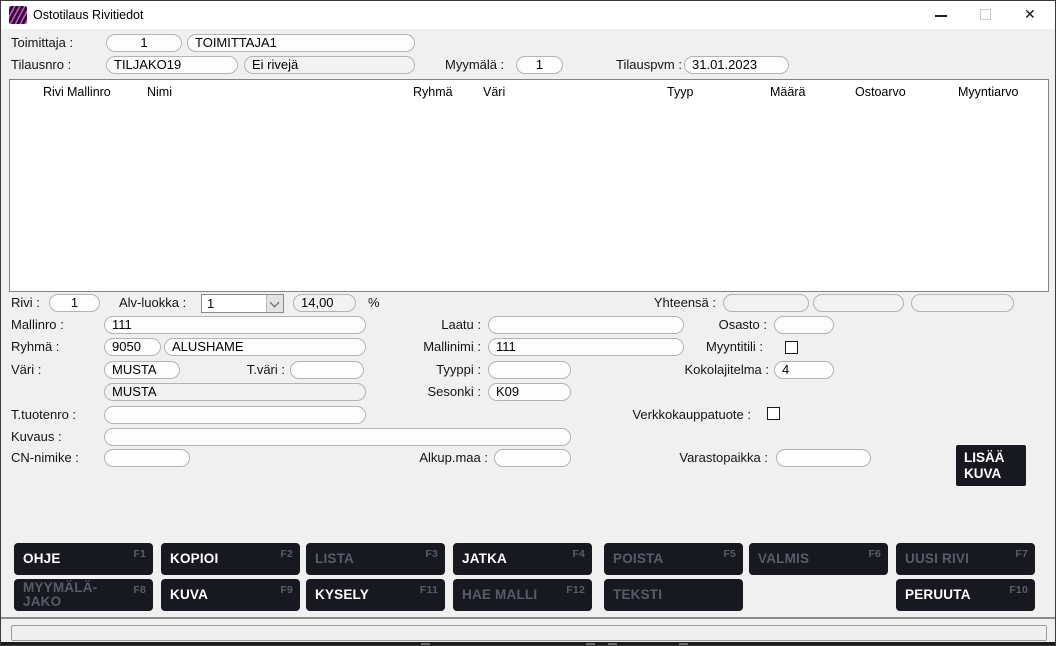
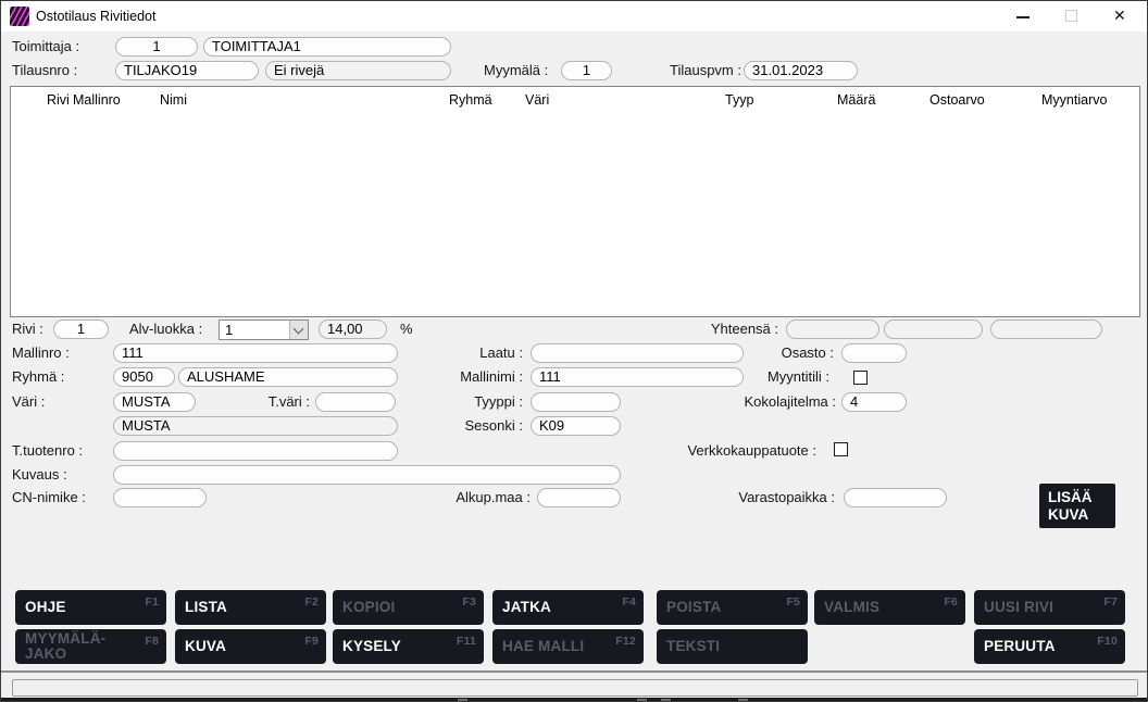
  Ostotilaus Rivitiedot
  ✕
  Toimittaja :
  1
  TOIMITTAJA1
  Tilausnro :
  TILJAKO19
  Ei rivejä
  Myymälä :
  1
  Tilauspvm :
  31.01.2023
  Rivi
  Mallinro
  Nimi
  Ryhmä
  Väri
  Tyyp
  Määrä
  Ostoarvo
  Myyntiarvo
  Rivi :
  1
  Alv-luokka :
  1
  14,00
  %
  Yhteensä :
  Mallinro :
  111
  Laatu :
  Osasto :
  Ryhmä :
  9050
  ALUSHAME
  Mallinimi :
  111
  Myyntitili :
  Väri :
  MUSTA
  T.väri :
  Tyyppi :
  Kokolajitelma :
  4
  MUSTA
  Sesonki :
  K09
  T.tuotenro :
  Verkkokauppatuote :
  Kuvaus :
  CN-nimike :
  Alkup.maa :
  Varastopaikka :
  LISÄÄ
  KUVA
  OHJE
  F1
- KOPIOI
+ LISTA
  F2
- LISTA
+ KOPIOI
  F3
  JATKA
  F4
  POISTA
  F5
  VALMIS
  F6
  UUSI RIVI
  F7
  MYYMÄLÄ-JAKO
  F8
  KUVA
  F9
  KYSELY
  F11
  HAE MALLI
  F12
  TEKSTI
  PERUUTA
  F10
